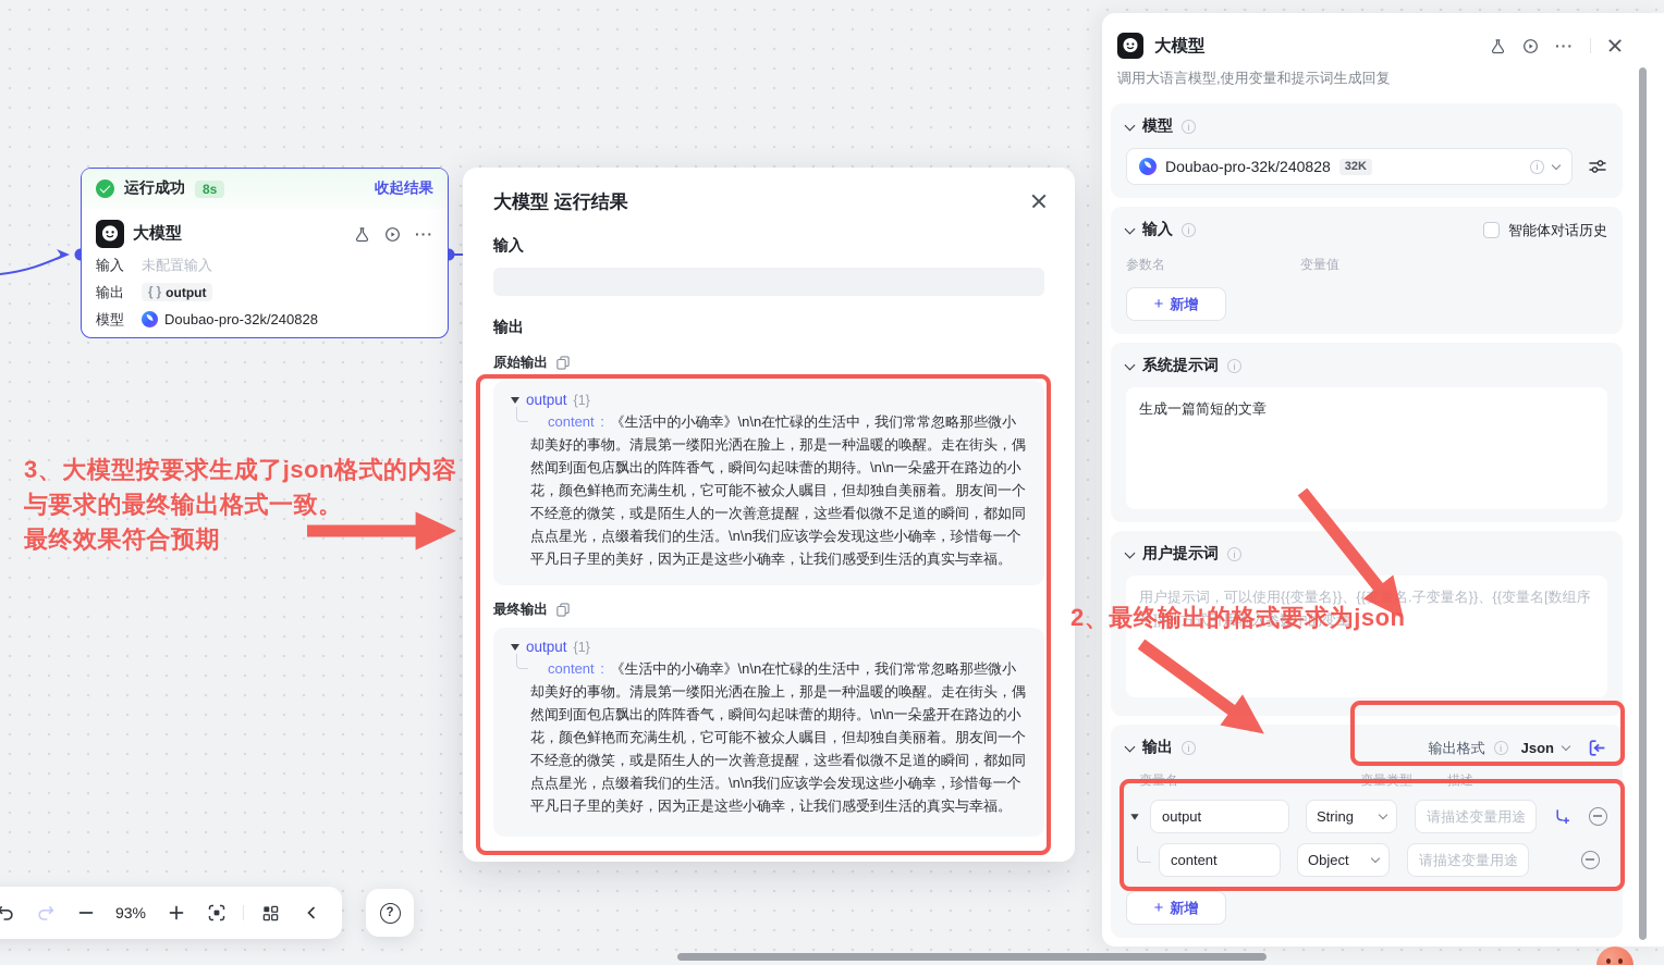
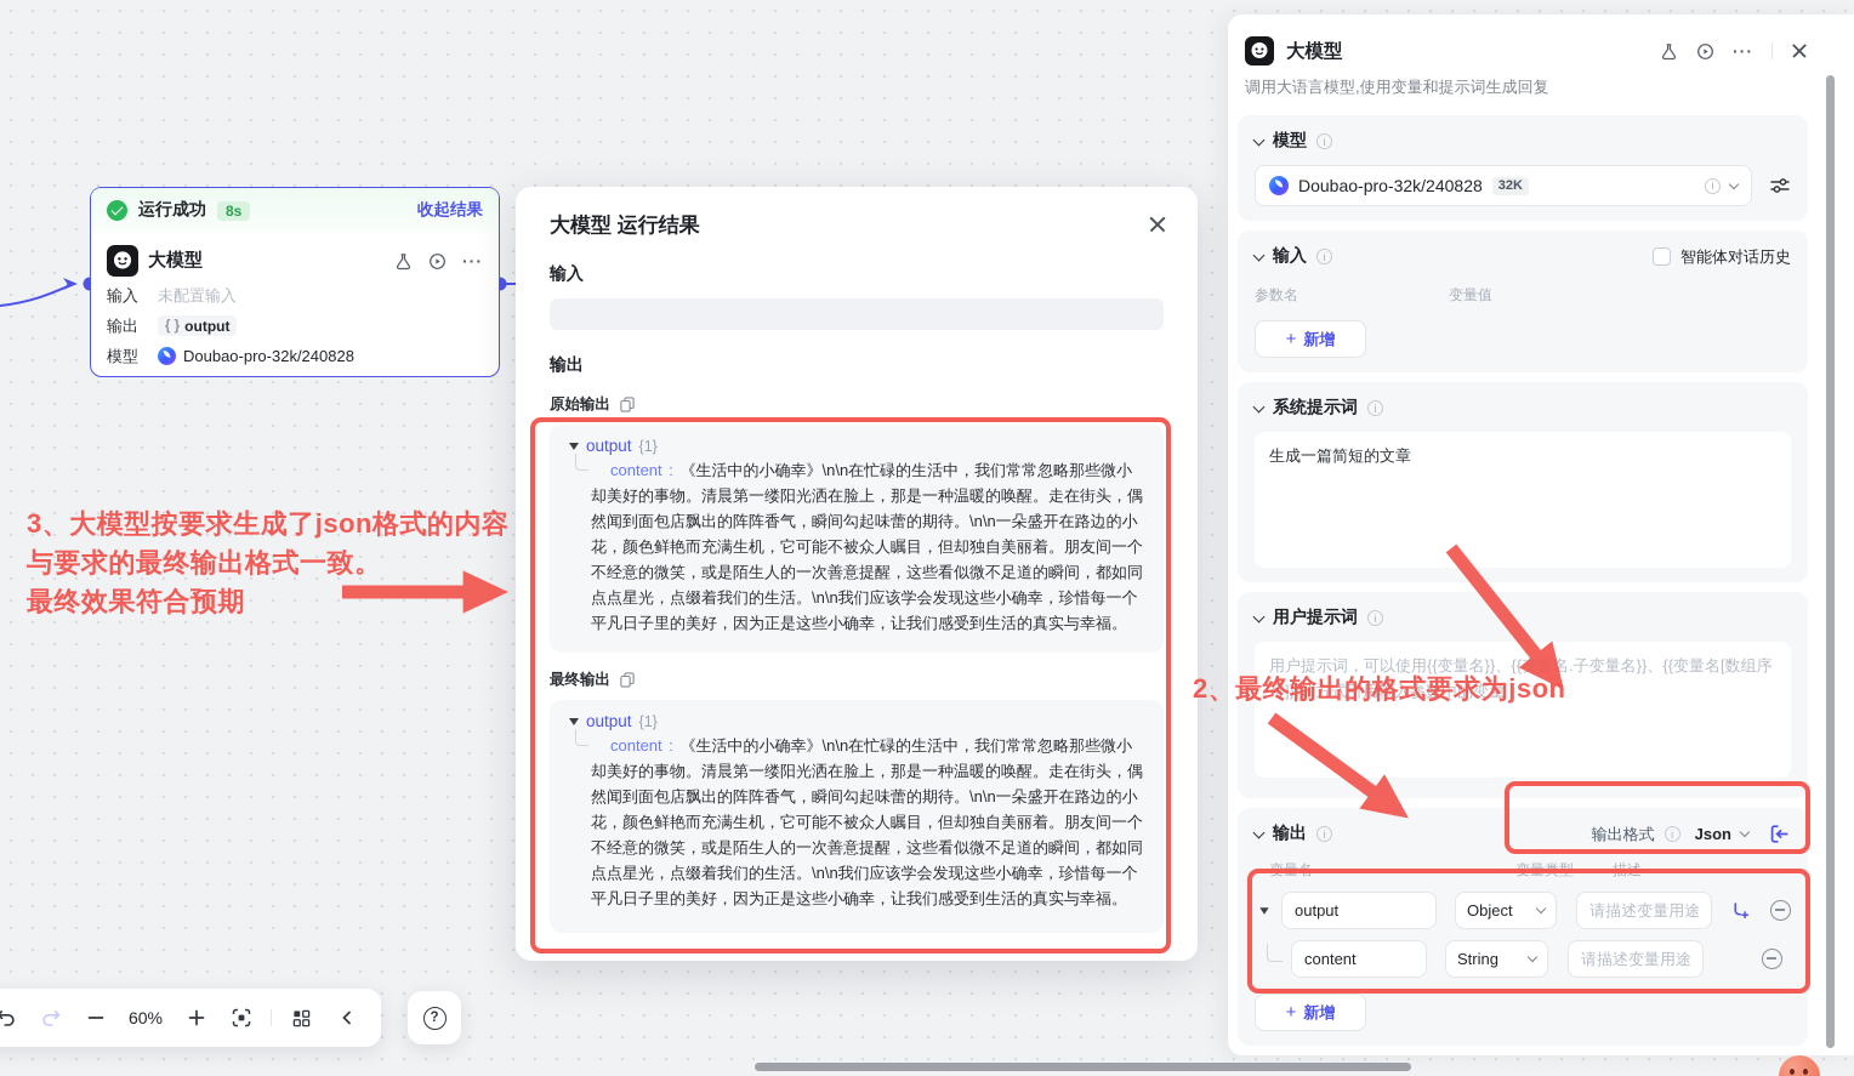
  运行成功
  8s
  收起结果
  大模型
  输入
  未配置输入
  输出
  { }
  output
  模型
  Doubao-pro-32k/240828
  大模型 运行结果
  输入
  输出
  原始输出
  output
  {1}
  content : 《生活中的小确幸》\n\n在忙碌的生活中，我们常常忽略那些微小却美好的事物。清晨第一缕阳光洒在脸上，那是一种温暖的唤醒。走在街头，偶然闻到面包店飘出的阵阵香气，瞬间勾起味蕾的期待。\n\n一朵盛开在路边的小花，颜色鲜艳而充满生机，它可能不被众人瞩目，但却独自美丽着。朋友间一个不经意的微笑，或是陌生人的一次善意提醒，这些看似微不足道的瞬间，都如同点点星光，点缀着我们的生活。\n\n我们应该学会发现这些小确幸，珍惜每一个平凡日子里的美好，因为正是这些小确幸，让我们感受到生活的真实与幸福。
  最终输出
  output
  {1}
  content : 《生活中的小确幸》\n\n在忙碌的生活中，我们常常忽略那些微小却美好的事物。清晨第一缕阳光洒在脸上，那是一种温暖的唤醒。走在街头，偶然闻到面包店飘出的阵阵香气，瞬间勾起味蕾的期待。\n\n一朵盛开在路边的小花，颜色鲜艳而充满生机，它可能不被众人瞩目，但却独自美丽着。朋友间一个不经意的微笑，或是陌生人的一次善意提醒，这些看似微不足道的瞬间，都如同点点星光，点缀着我们的生活。\n\n我们应该学会发现这些小确幸，珍惜每一个平凡日子里的美好，因为正是这些小确幸，让我们感受到生活的真实与幸福。
  大模型
  调用大语言模型,使用变量和提示词生成回复
  模型
  Doubao-pro-32k/240828
  32K
  输入
  智能体对话历史
  参数名
  变量值
  +
  新增
  系统提示词
  生成一篇简短的文章
  用户提示词
  输出
  输出格式
  Json
  变量名
  变量类型
  描述
  output
- String
+ Object
  请描述变量用途
  content
- Object
+ String
  请描述变量用途
  +
  新增
- 93%
+ 60%
  3、大模型按要求生成了json格式的内容
  与要求的最终输出格式一致。
  最终效果符合预期
  2、最终输出的格式要求为json
